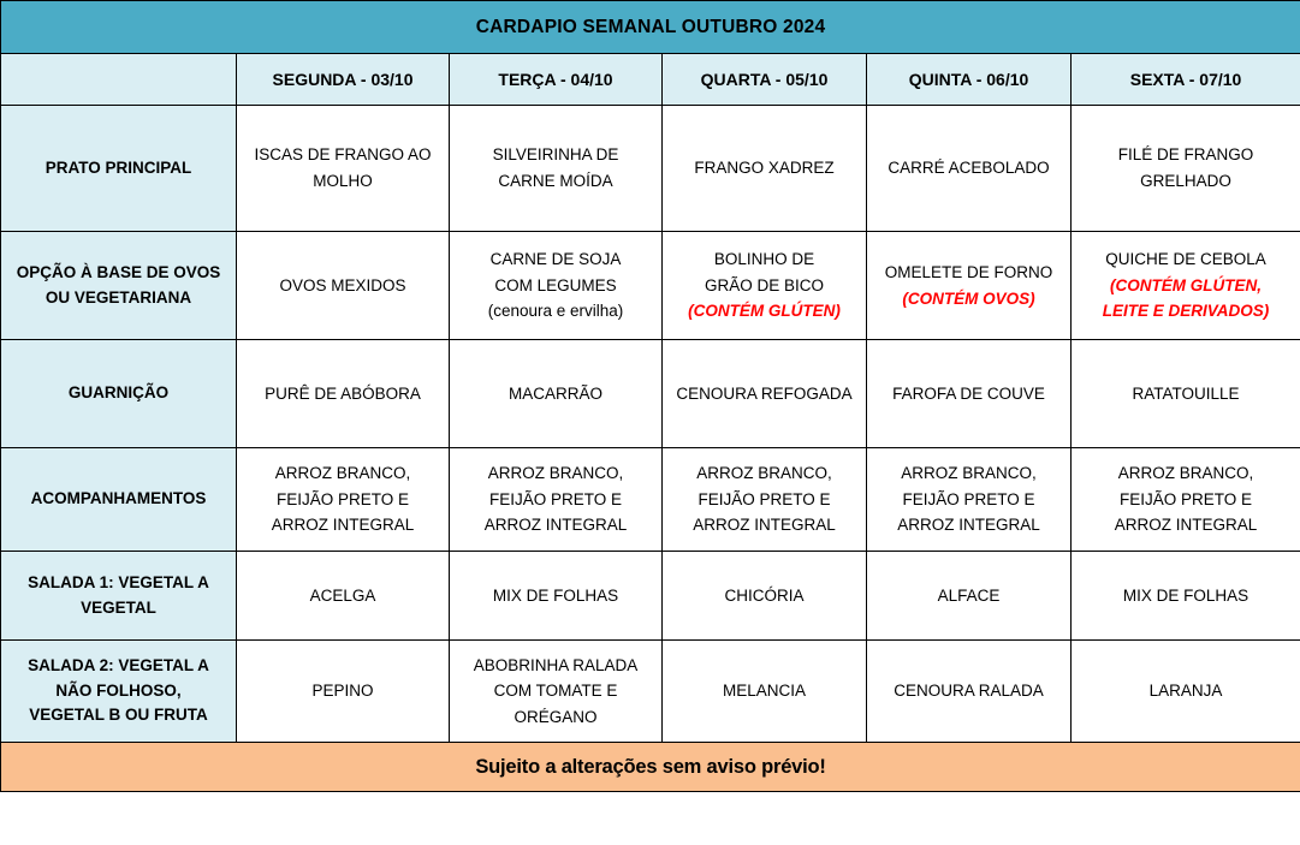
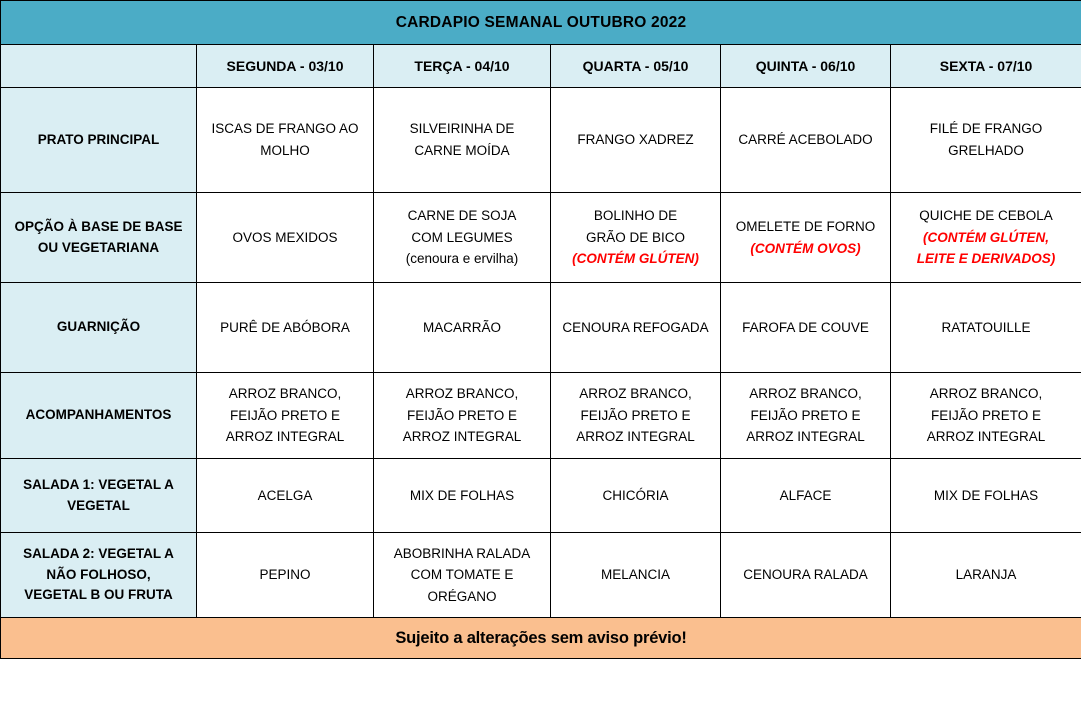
- CARDAPIO SEMANAL OUTUBRO 2024
+ CARDAPIO SEMANAL OUTUBRO 2022
  	SEGUNDA - 03/10	TERÇA - 04/10	QUARTA - 05/10	QUINTA - 06/10	SEXTA - 07/10
  PRATO PRINCIPAL	ISCAS DE FRANGO AO MOLHO	SILVEIRINHA DE CARNE MOÍDA	FRANGO XADREZ	CARRÉ ACEBOLADO	FILÉ DE FRANGO GRELHADO
- OPÇÃO À BASE DE OVOS OU VEGETARIANA	OVOS MEXIDOS	CARNE DE SOJA COM LEGUMES(cenoura e ervilha)	BOLINHO DE GRÃO DE BICO(CONTÉM GLÚTEN)	OMELETE DE FORNO(CONTÉM OVOS)	QUICHE DE CEBOLA(CONTÉM GLÚTEN, LEITE E DERIVADOS)
+ OPÇÃO À BASE DE BASE OU VEGETARIANA	OVOS MEXIDOS	CARNE DE SOJA COM LEGUMES(cenoura e ervilha)	BOLINHO DE GRÃO DE BICO(CONTÉM GLÚTEN)	OMELETE DE FORNO(CONTÉM OVOS)	QUICHE DE CEBOLA(CONTÉM GLÚTEN, LEITE E DERIVADOS)
  GUARNIÇÃO	PURÊ DE ABÓBORA	MACARRÃO	CENOURA REFOGADA	FAROFA DE COUVE	RATATOUILLE
  ACOMPANHAMENTOS	ARROZ BRANCO, FEIJÃO PRETO E ARROZ INTEGRAL	ARROZ BRANCO, FEIJÃO PRETO E ARROZ INTEGRAL	ARROZ BRANCO, FEIJÃO PRETO E ARROZ INTEGRAL	ARROZ BRANCO, FEIJÃO PRETO E ARROZ INTEGRAL	ARROZ BRANCO, FEIJÃO PRETO E ARROZ INTEGRAL
  SALADA 1: VEGETAL A VEGETAL	ACELGA	MIX DE FOLHAS	CHICÓRIA	ALFACE	MIX DE FOLHAS
  SALADA 2: VEGETAL A NÃO FOLHOSO, VEGETAL B OU FRUTA	PEPINO	ABOBRINHA RALADA COM TOMATE E ORÉGANO	MELANCIA	CENOURA RALADA	LARANJA
  Sujeito a alterações sem aviso prévio!
